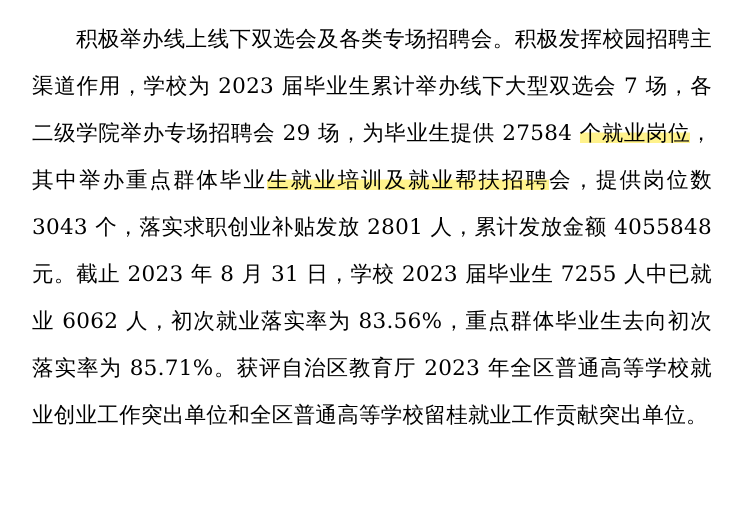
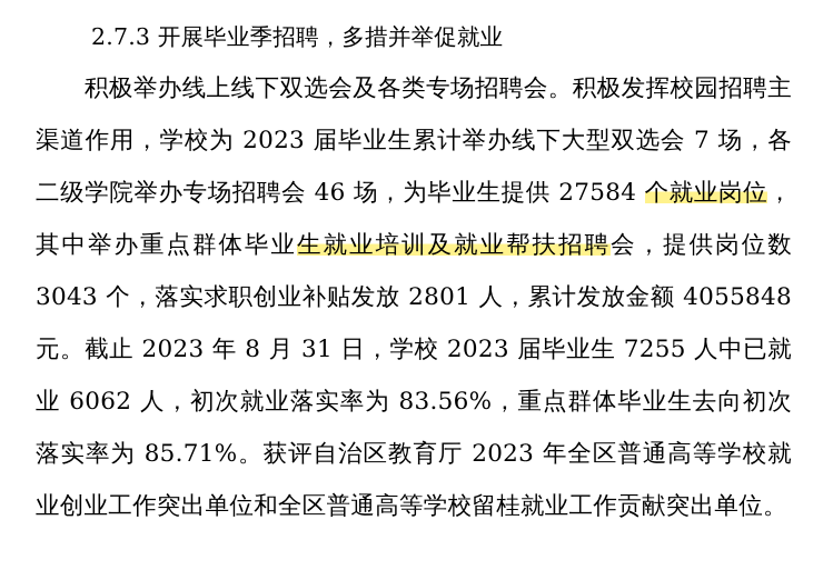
+ 2.7.3 开展毕业季招聘，多措并举促就业
- 积极举办线上线下双选会及各类专场招聘会。积极发挥校园招聘主渠道作用，学校为 2023 届毕业生累计举办线下大型双选会 7 场，各二级学院举办专场招聘会 29 场，为毕业生提供 27584 个就业岗位，其中举办重点群体毕业生就业培训及就业帮扶招聘会，提供岗位数 3043 个，落实求职创业补贴发放 2801 人，累计发放金额 4055848 元。截止 2023 年 8 月 31 日，学校 2023 届毕业生 7255 人中已就业 6062 人，初次就业落实率为 83.56%，重点群体毕业生去向初次落实率为 85.71%。获评自治区教育厅 2023 年全区普通高等学校就业创业工作突出单位和全区普通高等学校留桂就业工作贡献突出单位。
+ 积极举办线上线下双选会及各类专场招聘会。积极发挥校园招聘主渠道作用，学校为 2023 届毕业生累计举办线下大型双选会 7 场，各二级学院举办专场招聘会 46 场，为毕业生提供 27584 个就业岗位，其中举办重点群体毕业生就业培训及就业帮扶招聘会，提供岗位数 3043 个，落实求职创业补贴发放 2801 人，累计发放金额 4055848 元。截止 2023 年 8 月 31 日，学校 2023 届毕业生 7255 人中已就业 6062 人，初次就业落实率为 83.56%，重点群体毕业生去向初次落实率为 85.71%。获评自治区教育厅 2023 年全区普通高等学校就业创业工作突出单位和全区普通高等学校留桂就业工作贡献突出单位。
